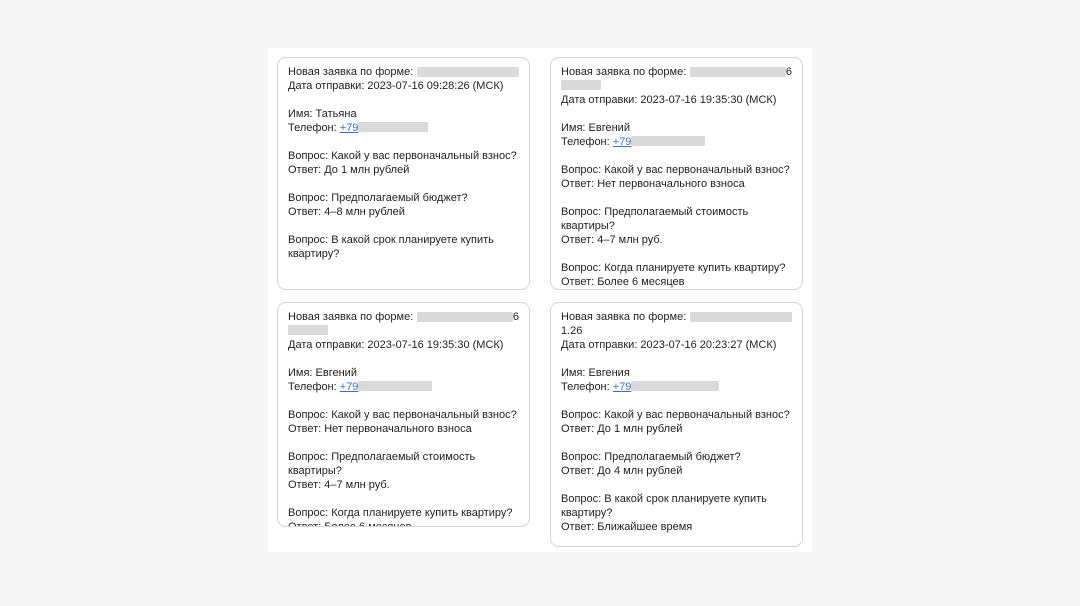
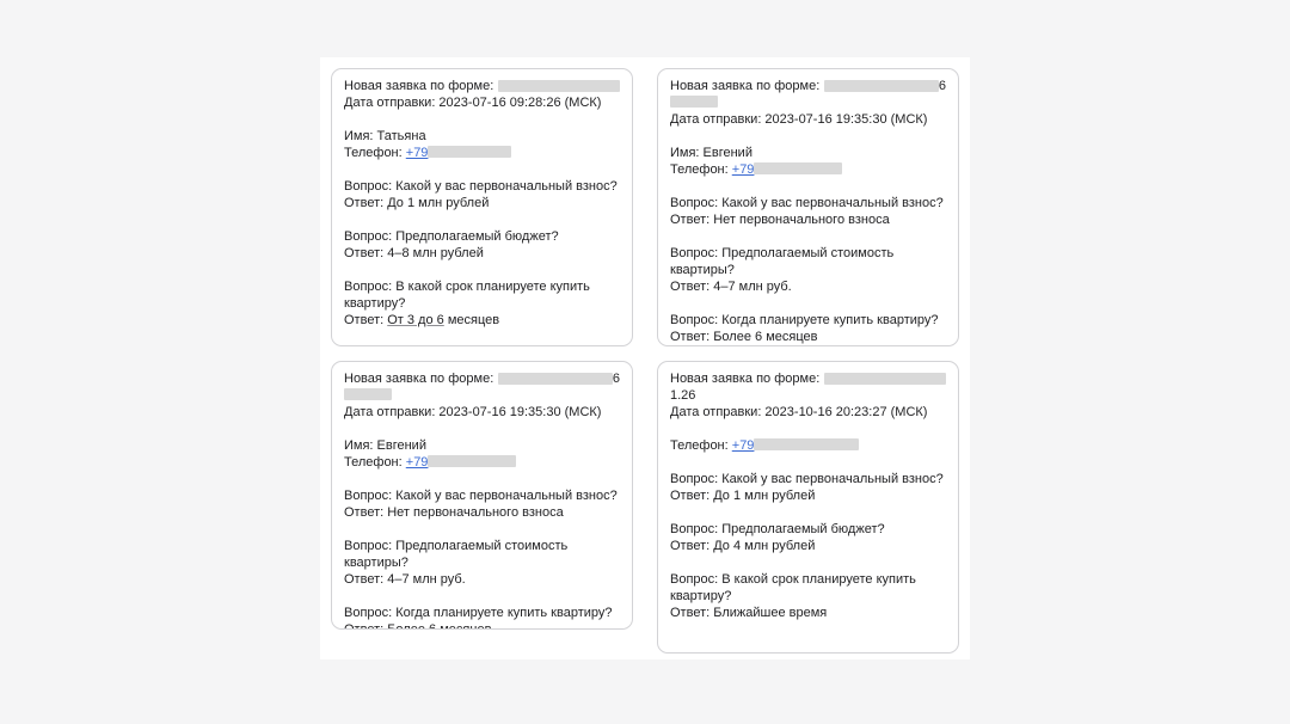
  Новая заявка по форме:
  Дата отправки: 2023-07-16 09:28:26 (МСК)
  Имя: Татьяна
  Телефон: +79
  Вопрос: Какой у вас первоначальный взнос?
  Ответ: До 1 млн рублей
  Вопрос: Предполагаемый бюджет?
  Ответ: 4–8 млн рублей
  Вопрос: В какой срок планируете купить квартиру?
+ Ответ: От 3 до 6 месяцев
  Новая заявка по форме:
  6
  Дата отправки: 2023-07-16 19:35:30 (МСК)
  Имя: Евгений
  Телефон: +79
  Вопрос: Какой у вас первоначальный взнос?
  Ответ: Нет первоначального взноса
  Вопрос: Предполагаемый стоимость квартиры?
  Ответ: 4–7 млн руб.
  Вопрос: Когда планируете купить квартиру?
  Ответ: Более 6 месяцев
  Новая заявка по форме:
  6
  Дата отправки: 2023-07-16 19:35:30 (МСК)
  Имя: Евгений
  Телефон: +79
  Вопрос: Какой у вас первоначальный взнос?
  Ответ: Нет первоначального взноса
  Вопрос: Предполагаемый стоимость квартиры?
  Ответ: 4–7 млн руб.
  Вопрос: Когда планируете купить квартиру?
  Новая заявка по форме:
  1.26
- Дата отправки: 2023-07-16 20:23:27 (МСК)
+ Дата отправки: 2023-10-16 20:23:27 (МСК)
- Имя: Евгения
  Телефон: +79
  Вопрос: Какой у вас первоначальный взнос?
  Ответ: До 1 млн рублей
  Вопрос: Предполагаемый бюджет?
  Ответ: До 4 млн рублей
  Вопрос: В какой срок планируете купить квартиру?
  Ответ: Ближайшее время
